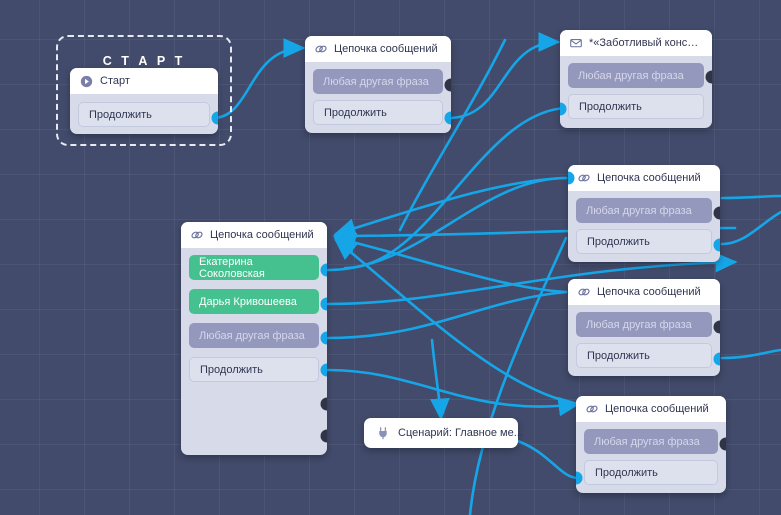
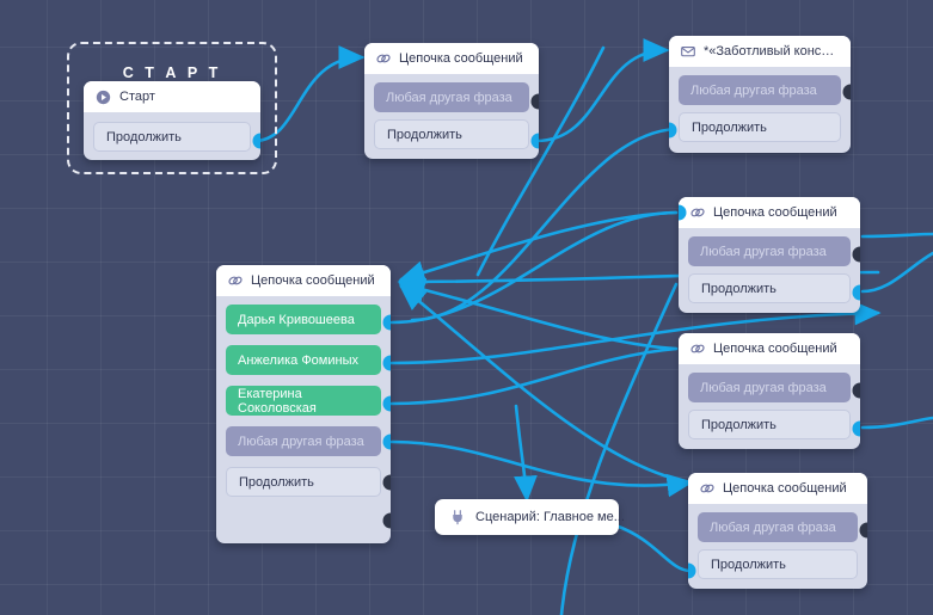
  С Т А Р Т
  Старт
  Продолжить
  Цепочка сообщений
  Любая другая фраза
  Продолжить
  *«Заботливый консалт
  Любая другая фраза
  Продолжить
  Цепочка сообщений
  Любая другая фраза
  Продолжить
  Цепочка сообщений
  Любая другая фраза
  Продолжить
  Цепочка сообщений
  Любая другая фраза
  Продолжить
  Цепочка сообщений
- Екатерина Соколовская
+ Дарья Кривошеева
+ Анжелика Фоминых
- Дарья Кривошеева
+ Екатерина Соколовская
  Любая другая фраза
  Продолжить
  Сценарий: Главное ме...
